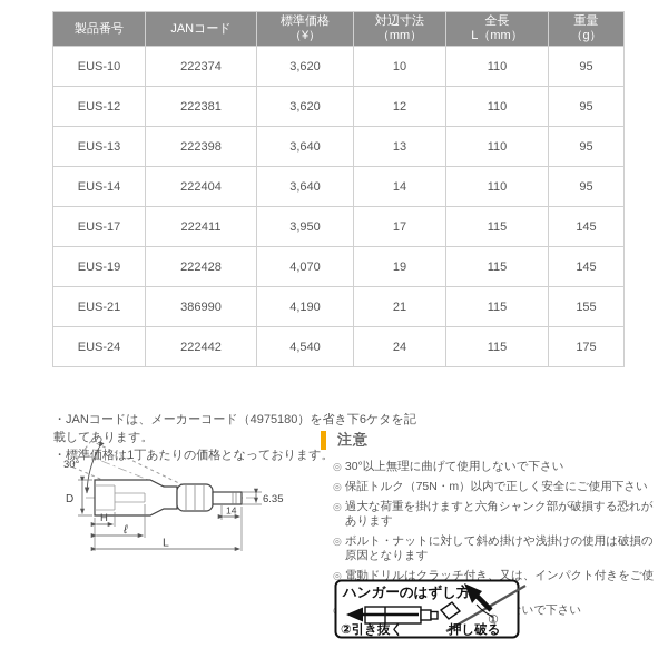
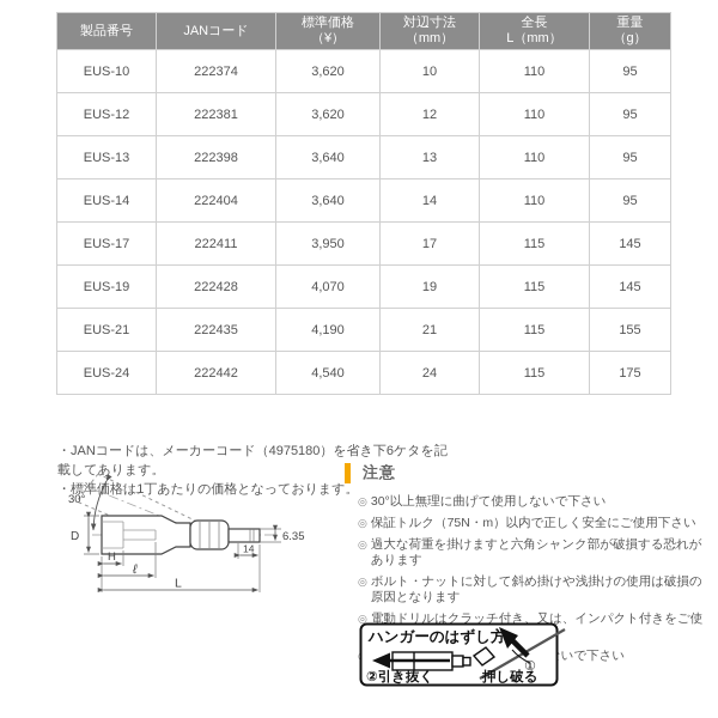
  製品番号	JANコード	標準価格（¥）	対辺寸法（mm）	全長L（mm）	重量（g）
  EUS-10	222374	3,620	10	110	95
  EUS-12	222381	3,620	12	110	95
  EUS-13	222398	3,640	13	110	95
  EUS-14	222404	3,640	14	110	95
  EUS-17	222411	3,950	17	115	145
  EUS-19	222428	4,070	19	115	145
- EUS-21	386990	4,190	21	115	155
+ EUS-21	222435	4,190	21	115	155
  EUS-24	222442	4,540	24	115	175
  ・JANコードは、メーカーコード（4975180）を省き下6ケタを記載してあります。
  ・標準価格1丁あたりの価格となっております。
  注意
  ◎
  30°以上無理に曲げて使用しないで下さい
  ◎
  保証トルク（75N・m）以内で正しく安全にご使用下さい
  ◎
  過大な荷重を掛けますと六角シャンク部が破損する恐れがあります
  ◎
  ボルト・ナットに対して斜め掛けや浅掛けの使用は破損の原因となります
  ◎
  電動ドリルはクラッチ付き、又は、インパクト付きをご使
  30°
  D
  H
  ℓ
  L
  14
  6.35
  ハンガーのはずし方
  ①
  ②引き抜く
  押し破る
